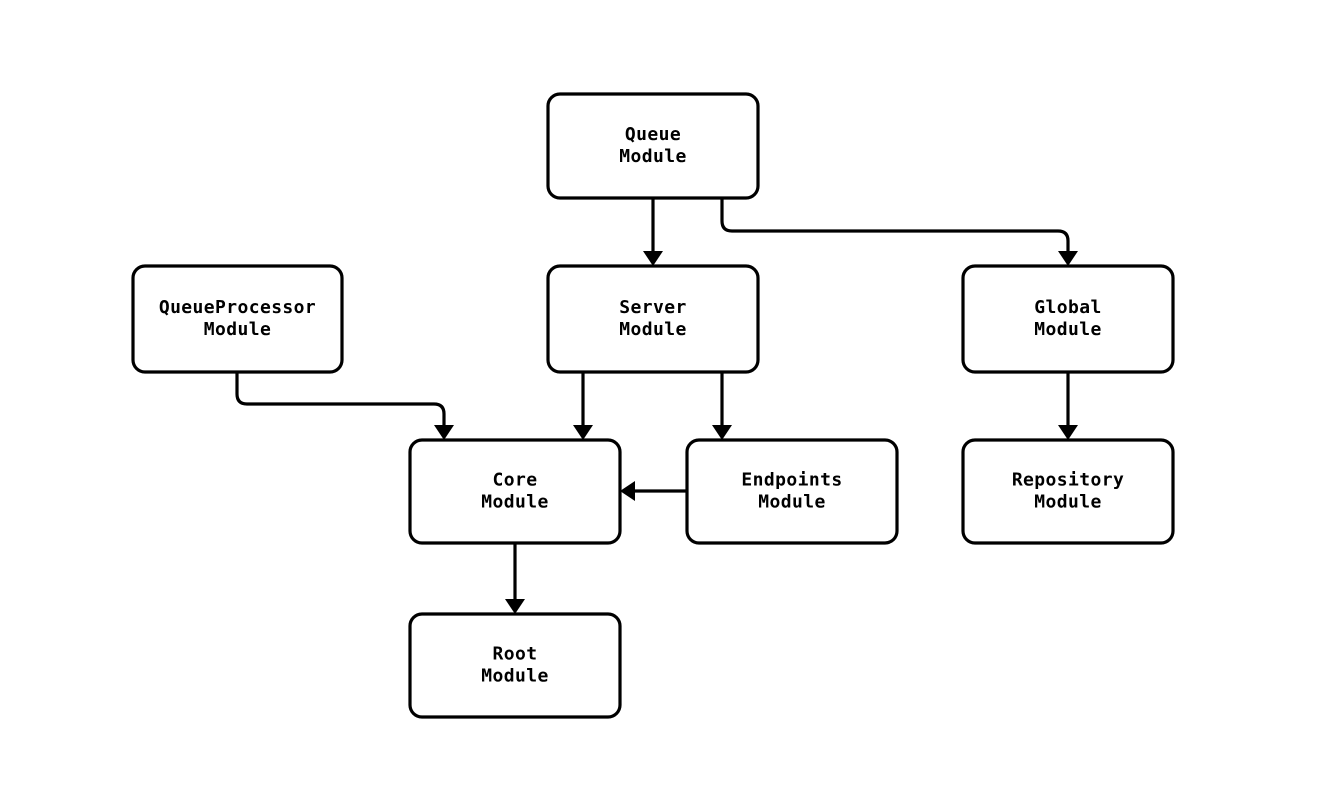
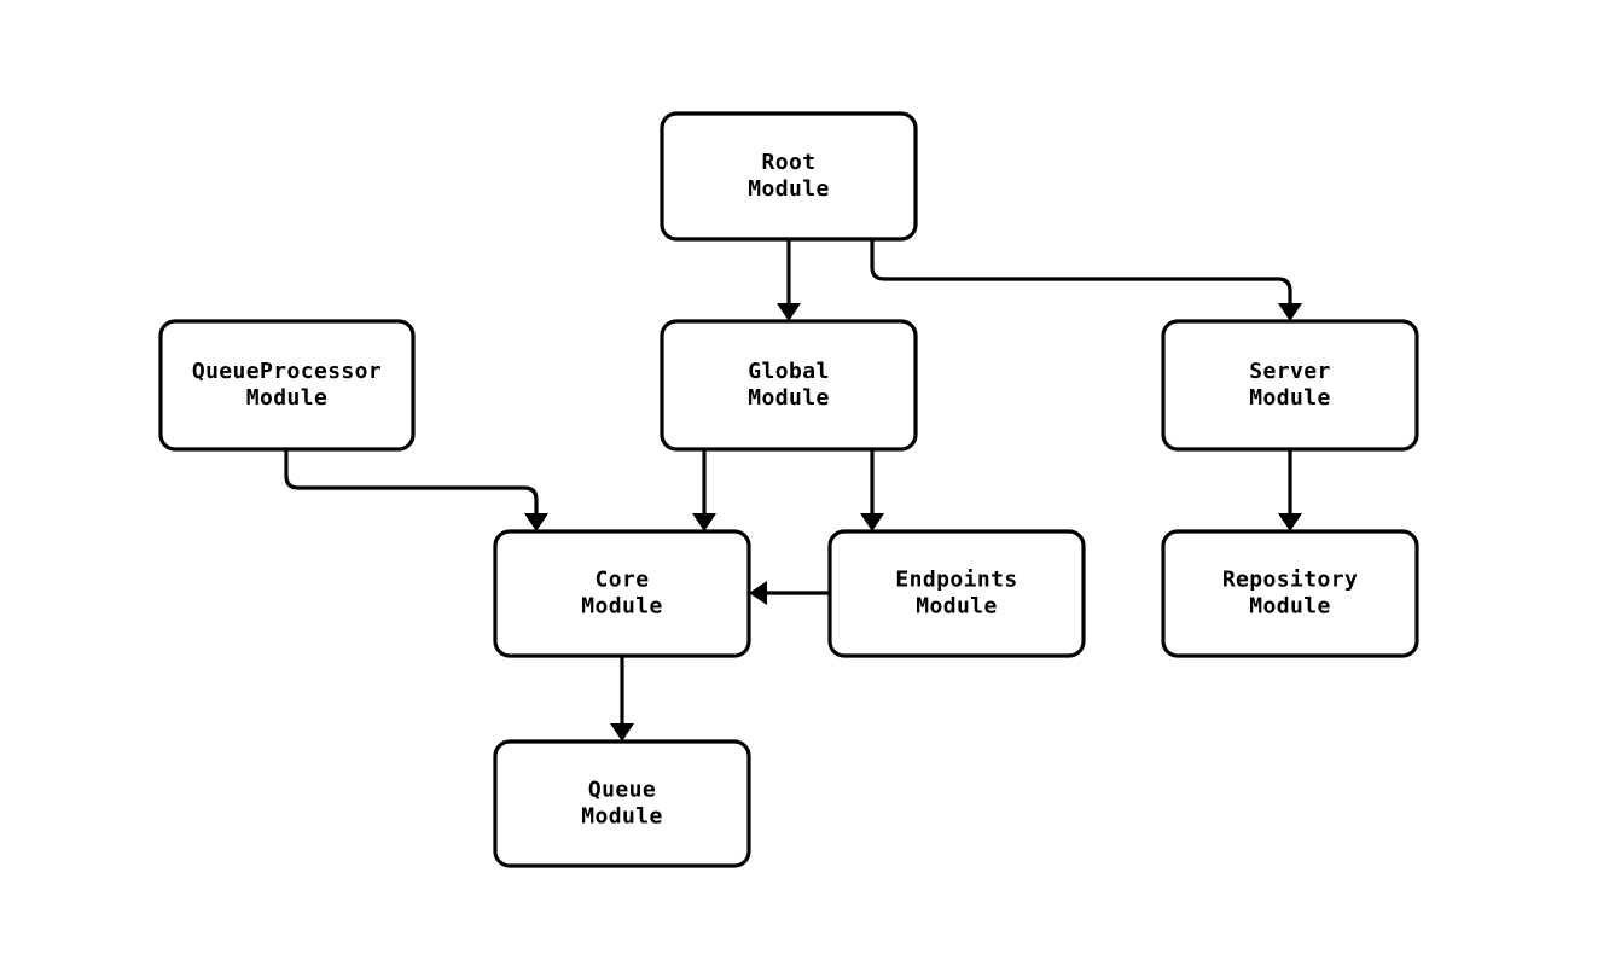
- Queue
+ Root
  Module
  QueueProcessor
  Module
- Server
+ Global
  Module
- Global
+ Server
  Module
  Core
  Module
  Endpoints
  Module
  Repository
  Module
- Root
+ Queue
  Module
